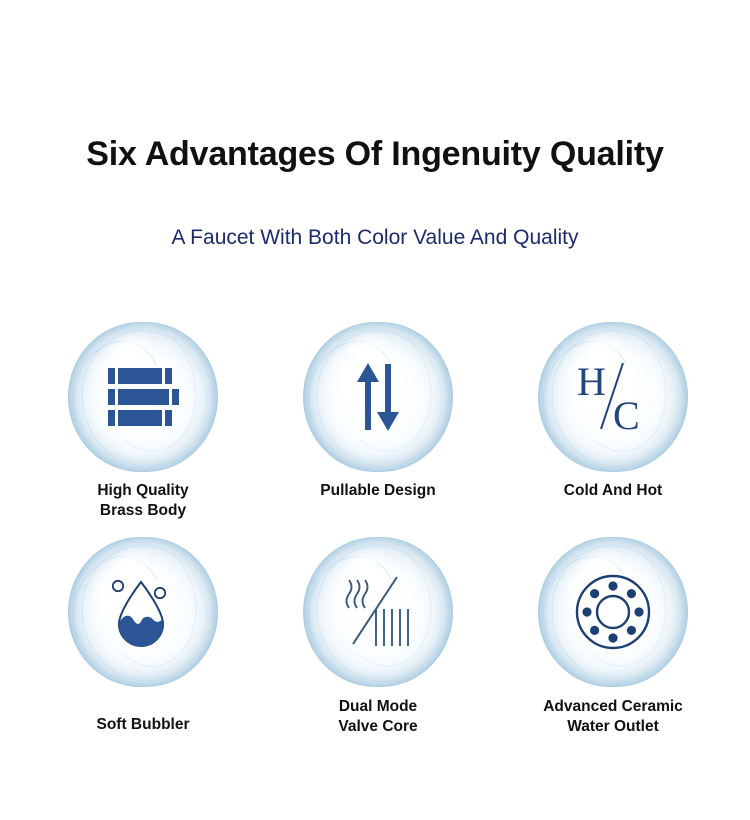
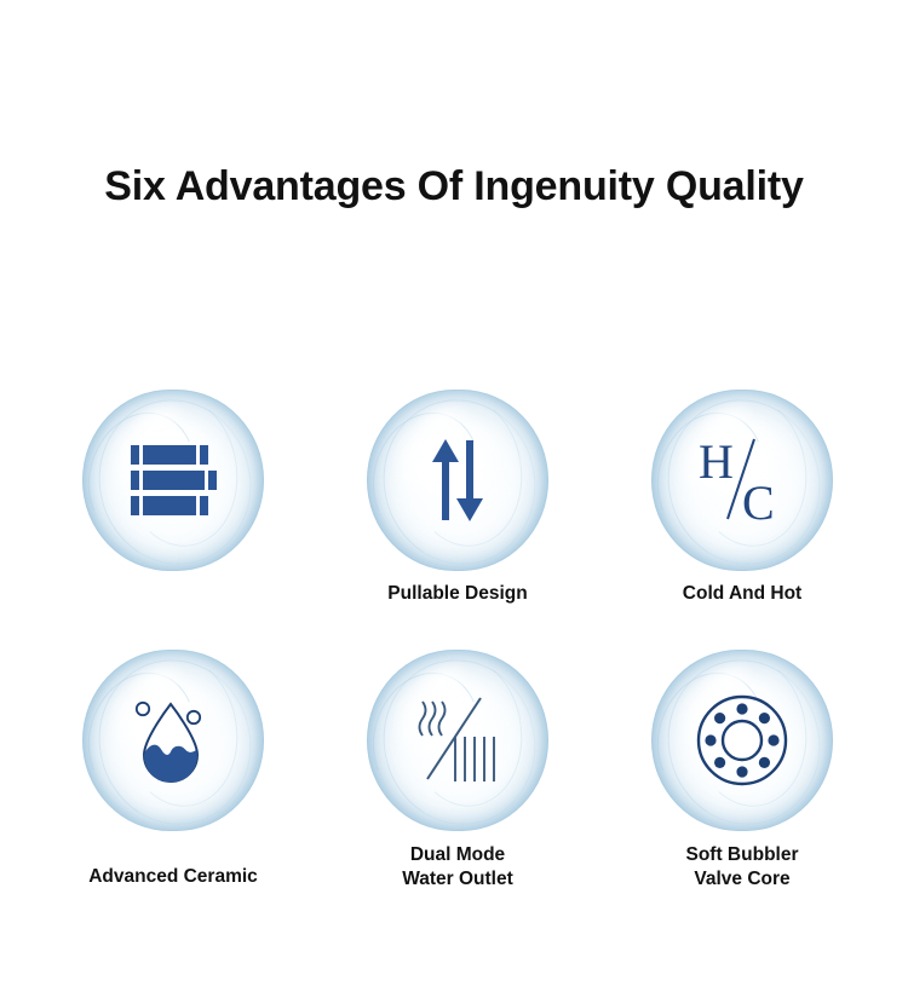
  Six Advantages Of Ingenuity Quality
- A Faucet With Both Color Value And Quality
- High Quality
- Brass Body
  Pullable Design
  H
  C
  Cold And Hot
- Soft Bubbler
+ Advanced Ceramic
  Dual Mode
- Valve Core
+ Water Outlet
- Advanced Ceramic
+ Soft Bubbler
- Water Outlet
+ Valve Core
